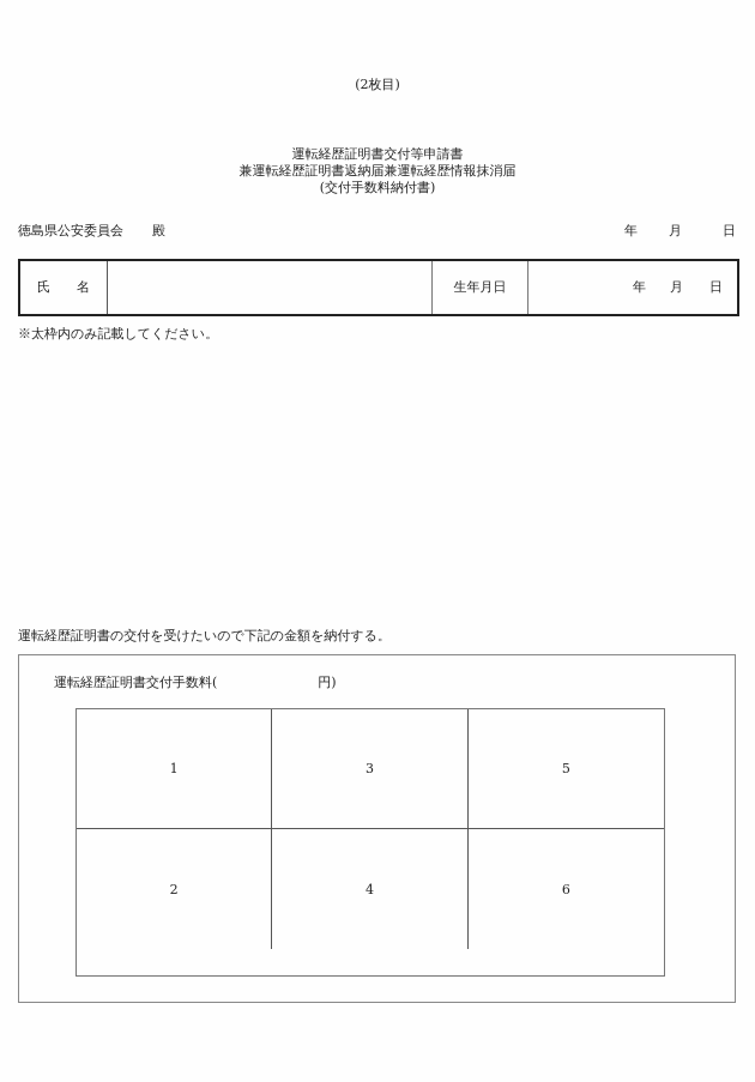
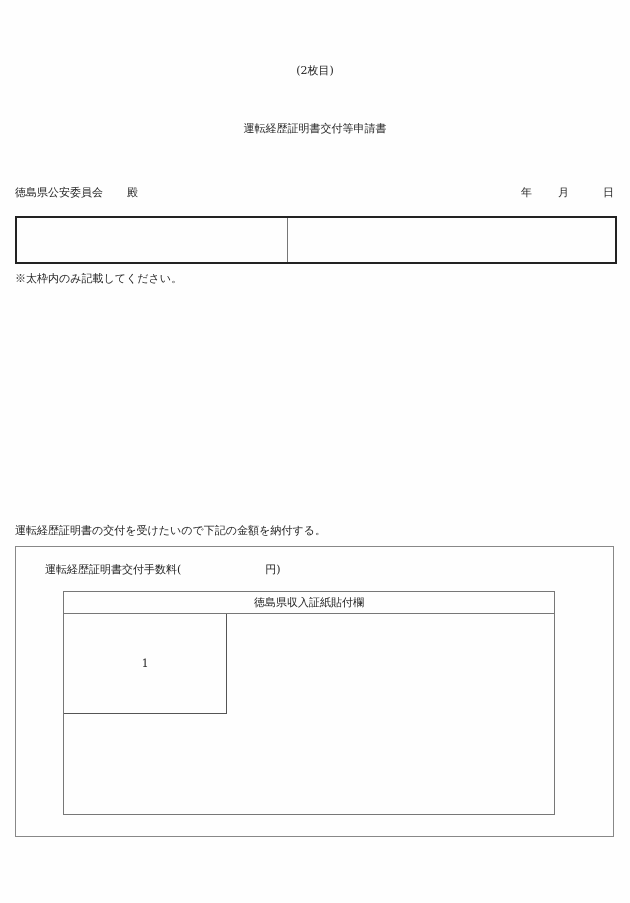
  (2枚目)
  運転経歴証明書交付等申請書
- 兼運転経歴証明書返納届兼運転経歴情報抹消届
- (交付手数料納付書)
  徳島県公安委員会 殿
  年 月 日
- 氏
- 名
- 生年月日
- 年
- 月
- 日
  ※太枠内のみ記載してください。
  運転経歴証明書の交付を受けたいので下記の金額を納付する。
  運転経歴証明書交付手数料( 円)
+ 徳島県収入証紙貼付欄
  1
- 3
- 5
- 2
- 4
- 6
